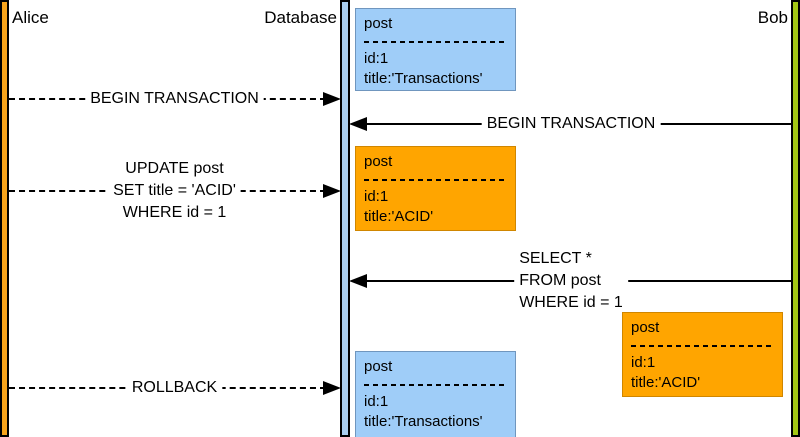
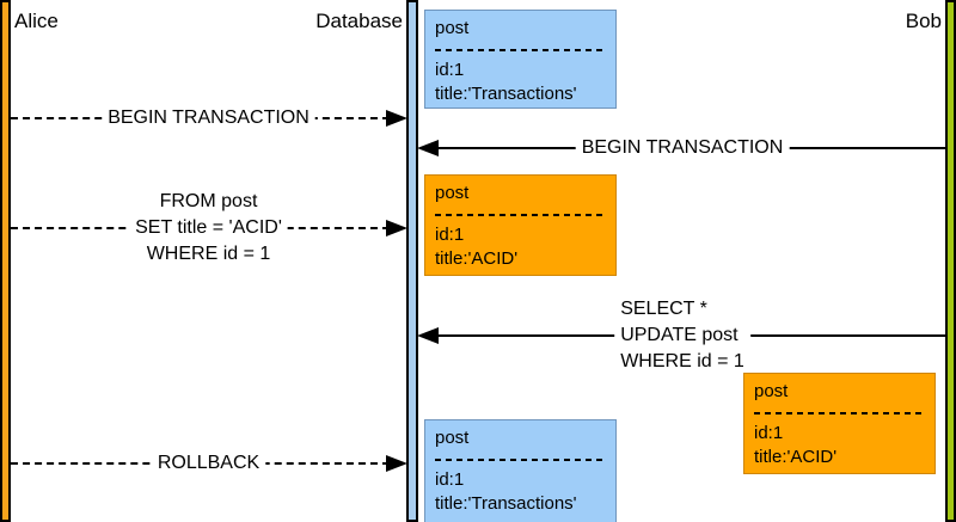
  Alice
  Database
  Bob
  BEGIN TRANSACTION
  BEGIN TRANSACTION
- UPDATE post
+ FROM post
  SET title = 'ACID'
  WHERE id = 1
  SELECT *
- FROM post
+ UPDATE post
  WHERE id = 1
  ROLLBACK
  post
  id:1
  title:'Transactions'
  post
  id:1
  title:'ACID'
  post
  id:1
  title:'ACID'
  post
  id:1
  title:'Transactions'
